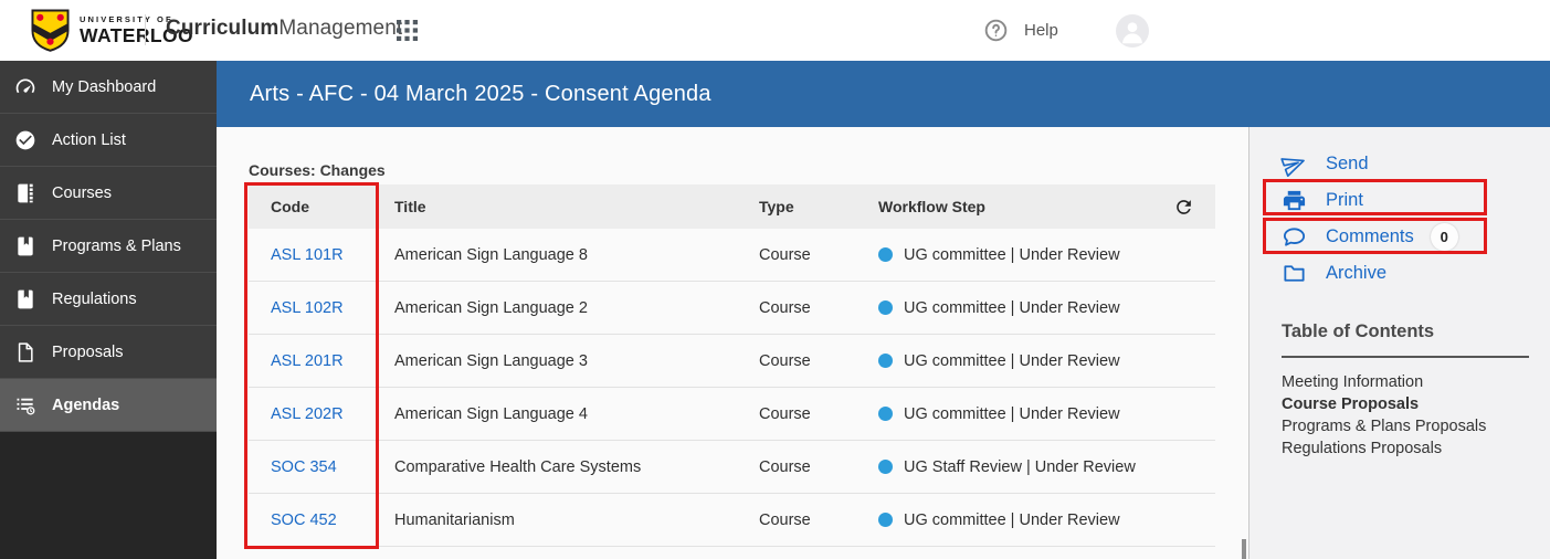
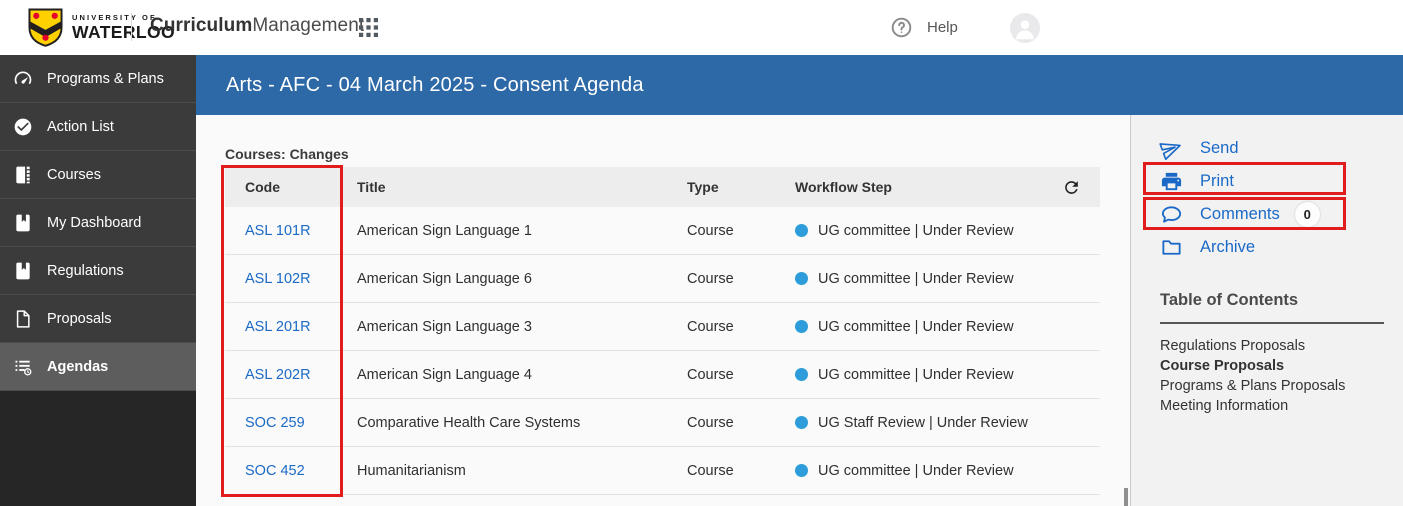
  UNIVERSITY OF
  WATERLOO
  CurriculumManagemen
  Help
- My Dashboard
+ Programs & Plans
  Action List
  Courses
- Programs & Plans
+ My Dashboard
  Regulations
  Proposals
  Agendas
  Arts - AFC - 04 March 2025 - Consent Agenda
  Courses: Changes
  Code
  Title
  Type
  Workflow Step
  ASL 101R
- American Sign Language 8
+ American Sign Language 1
  Course
  UG committee | Under Review
  ASL 102R
- American Sign Language 2
+ American Sign Language 6
  Course
  UG committee | Under Review
  ASL 201R
  American Sign Language 3
  Course
  UG committee | Under Review
  ASL 202R
  American Sign Language 4
  Course
  UG committee | Under Review
- SOC 354
+ SOC 259
  Comparative Health Care Systems
  Course
  UG Staff Review | Under Review
  SOC 452
  Humanitarianism
  Course
  UG committee | Under Review
  Send
  Print
  Comments
  0
  Archive
  Table of Contents
- Meeting Information
+ Regulations Proposals
  Course Proposals
  Programs & Plans Proposals
- Regulations Proposals
+ Meeting Information
